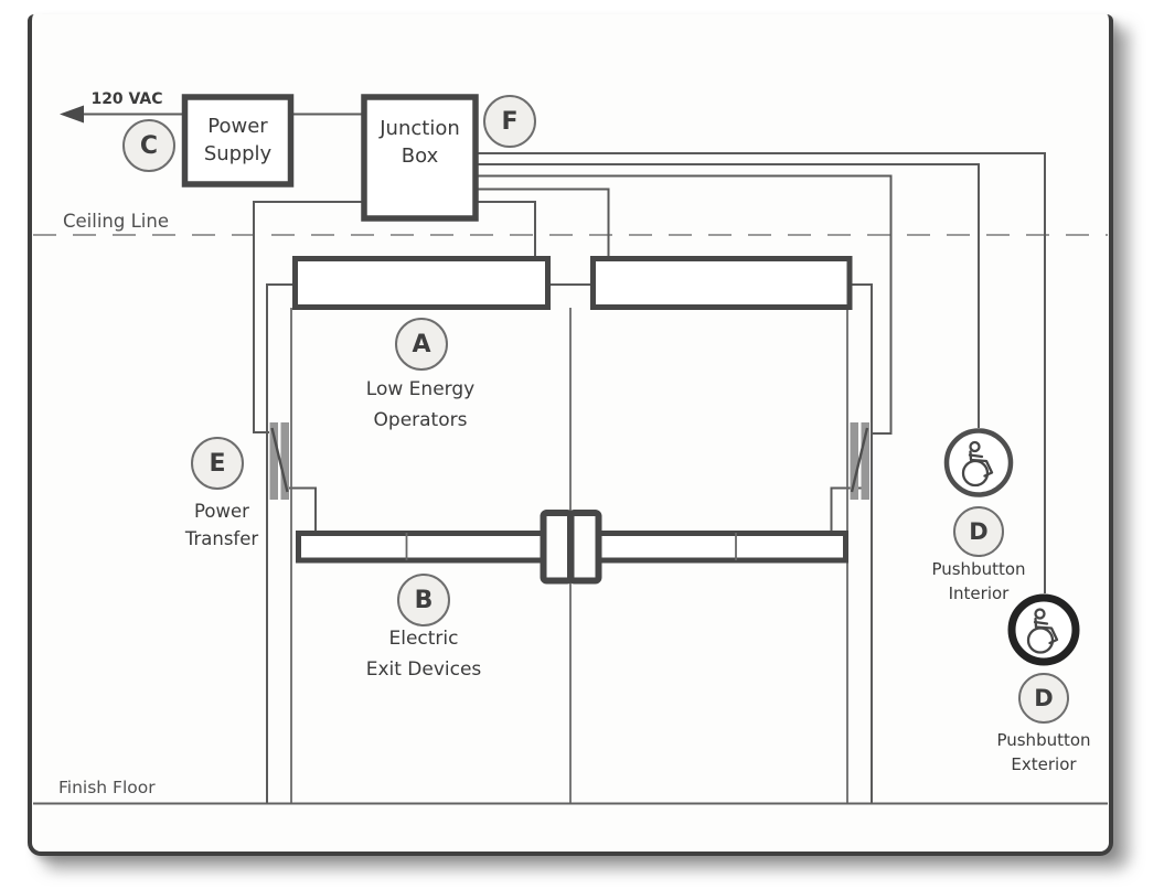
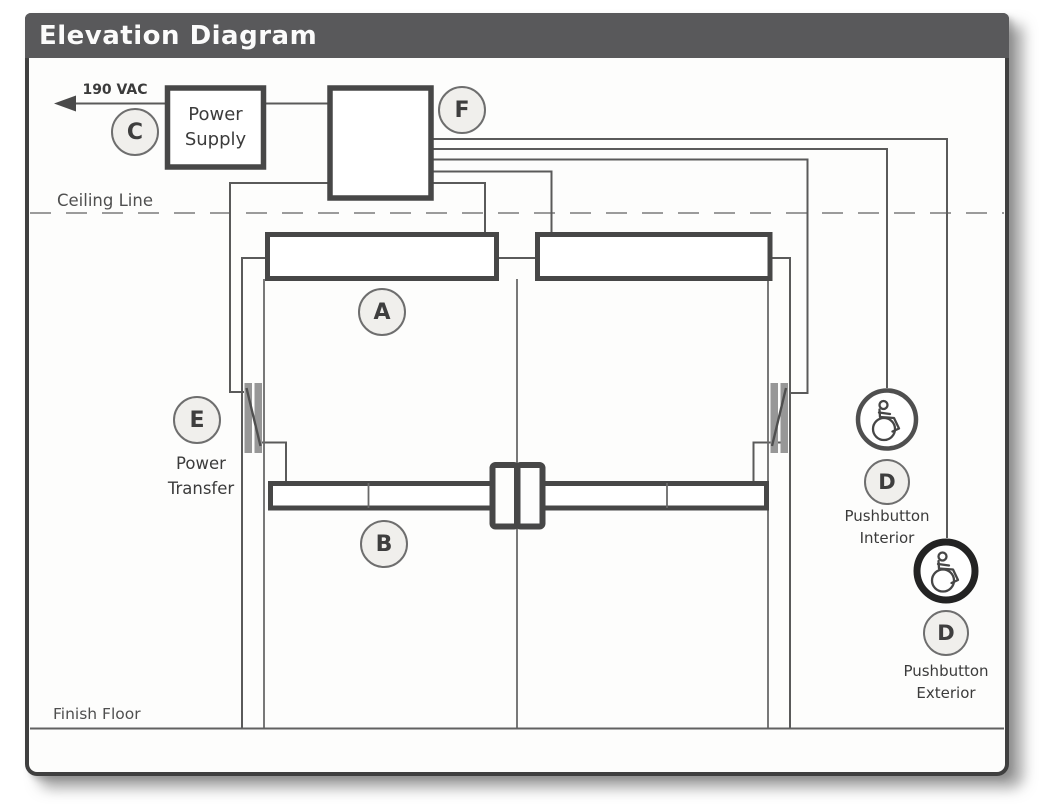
+ Elevation Diagram
- 120 VAC
+ 190 VAC
  Power
  Supply
- Junction
- Box
  Ceiling Line
  Finish Floor
  C
  F
  A
  B
  E
  D
  D
- Low Energy
- Operators
- Electric
- Exit Devices
  Power
  Transfer
  Pushbutton
  Interior
  Pushbutton
  Exterior
